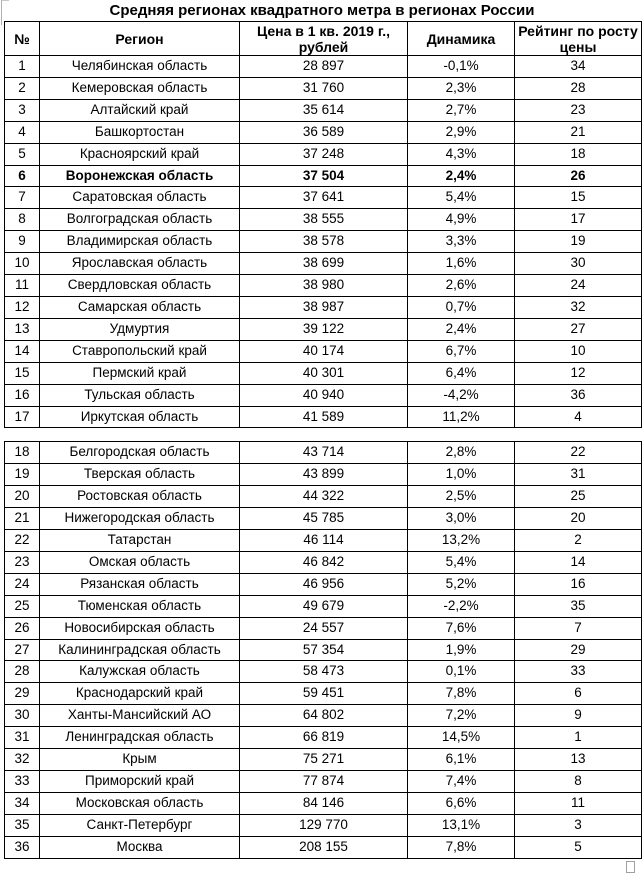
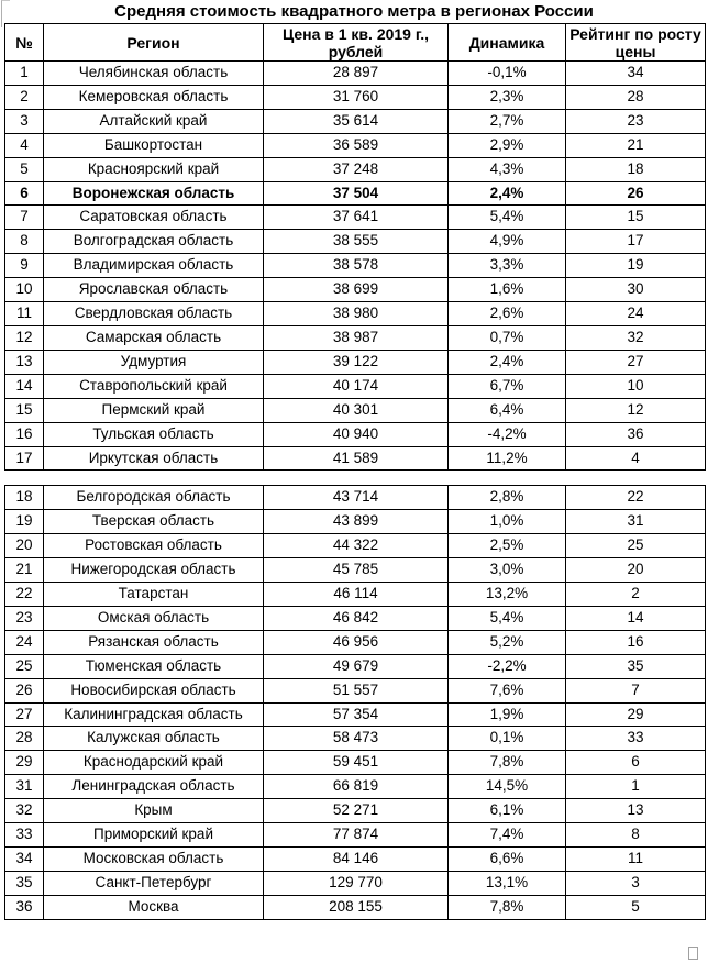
- Средняя регионах квадратного метра в регионах России
+ Средняя стоимость квадратного метра в регионах России
  №	Регион	Цена в 1 кв. 2019 г., рублей	Динамика	Рейтинг по росту цены
  1	Челябинская область	28 897	-0,1%	34
  2	Кемеровская область	31 760	2,3%	28
  3	Алтайский край	35 614	2,7%	23
  4	Башкортостан	36 589	2,9%	21
  5	Красноярский край	37 248	4,3%	18
  6	Воронежская область	37 504	2,4%	26
  7	Саратовская область	37 641	5,4%	15
  8	Волгоградская область	38 555	4,9%	17
  9	Владимирская область	38 578	3,3%	19
  10	Ярославская область	38 699	1,6%	30
  11	Свердловская область	38 980	2,6%	24
  12	Самарская область	38 987	0,7%	32
  13	Удмуртия	39 122	2,4%	27
  14	Ставропольский край	40 174	6,7%	10
  15	Пермский край	40 301	6,4%	12
  16	Тульская область	40 940	-4,2%	36
  17	Иркутская область	41 589	11,2%	4
  18	Белгородская область	43 714	2,8%	22
  19	Тверская область	43 899	1,0%	31
  20	Ростовская область	44 322	2,5%	25
  21	Нижегородская область	45 785	3,0%	20
  22	Татарстан	46 114	13,2%	2
  23	Омская область	46 842	5,4%	14
  24	Рязанская область	46 956	5,2%	16
  25	Тюменская область	49 679	-2,2%	35
- 26	Новосибирская область	24 557	7,6%	7
+ 26	Новосибирская область	51 557	7,6%	7
  27	Калининградская область	57 354	1,9%	29
  28	Калужская область	58 473	0,1%	33
  29	Краснодарский край	59 451	7,8%	6
- 30	Ханты-Мансийский АО	64 802	7,2%	9
  31	Ленинградская область	66 819	14,5%	1
- 32	Крым	75 271	6,1%	13
+ 32	Крым	52 271	6,1%	13
  33	Приморский край	77 874	7,4%	8
  34	Московская область	84 146	6,6%	11
  35	Санкт-Петербург	129 770	13,1%	3
  36	Москва	208 155	7,8%	5
